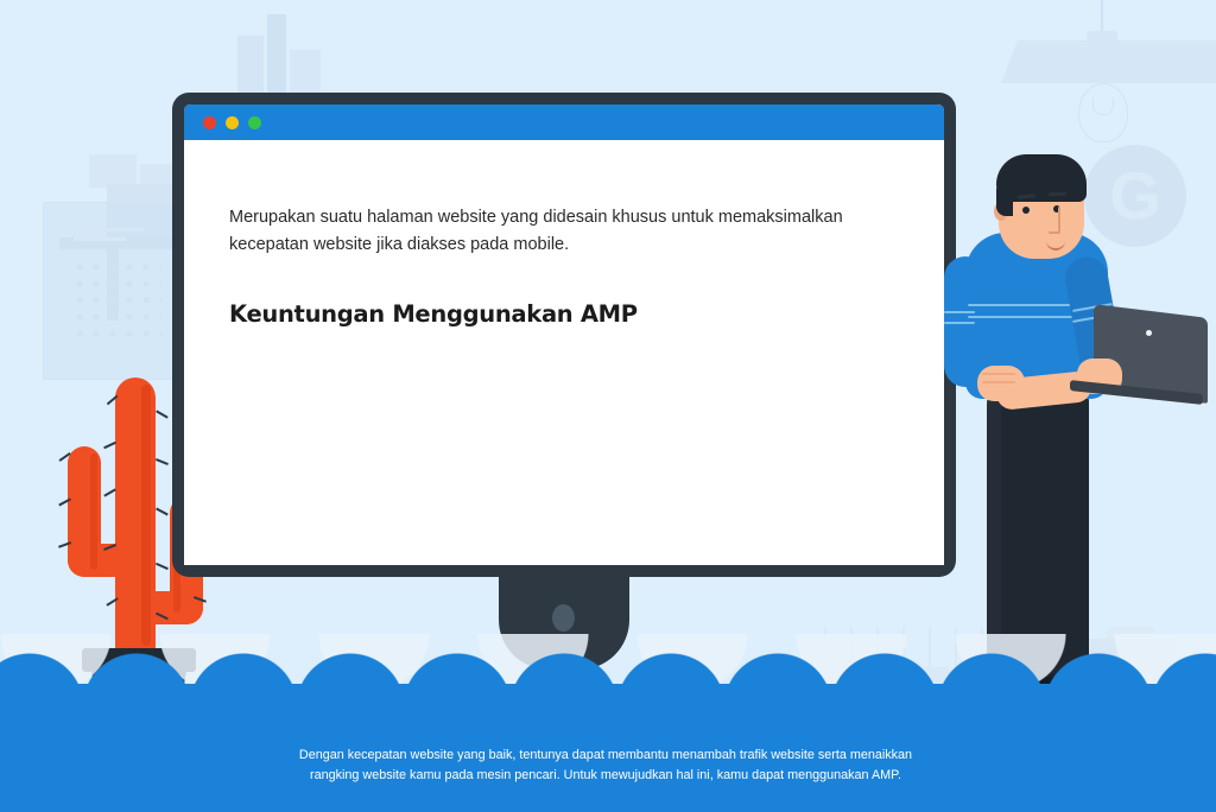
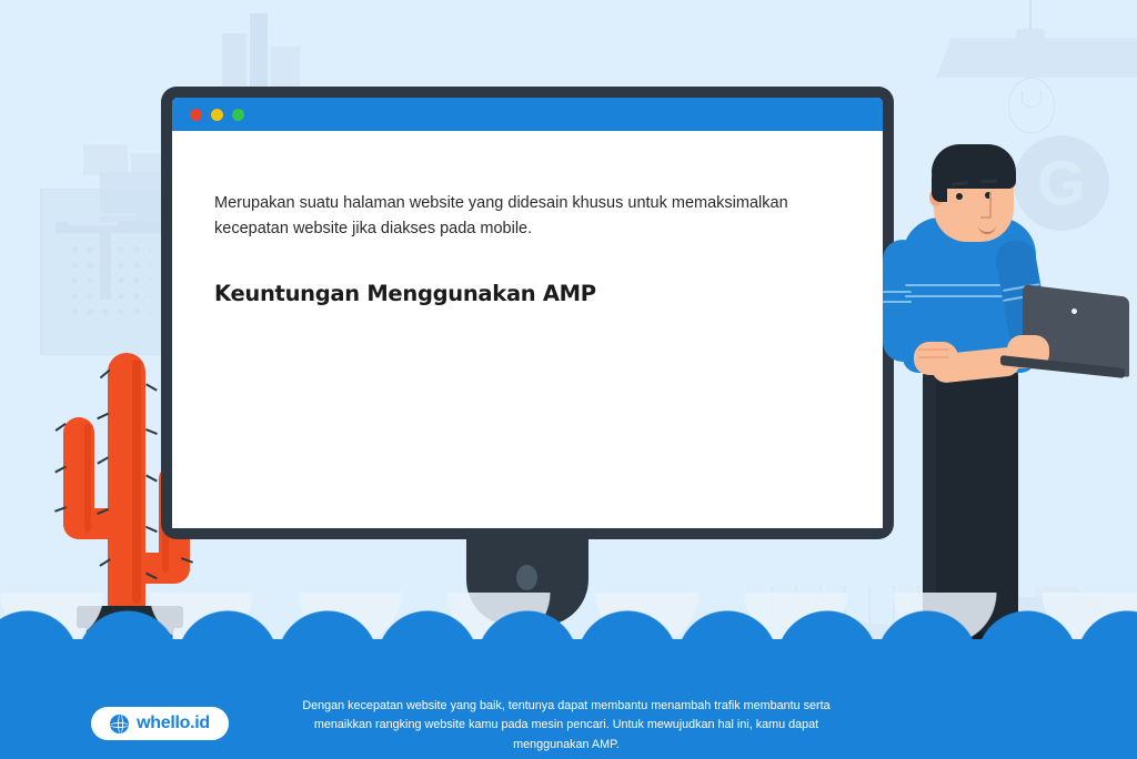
  Merupakan suatu halaman website yang didesain khusus untuk memaksimalkan kecepatan website jika diakses pada mobile.
  Keuntungan Menggunakan AMP
+ whello.id
- Dengan kecepatan website yang baik, tentunya dapat membantu menambah trafik website serta menaikkan rangking website kamu pada mesin pencari. Untuk mewujudkan hal ini, kamu dapat menggunakan AMP.
+ Dengan kecepatan website yang baik, tentunya dapat membantu menambah trafik membantu serta menaikkan rangking website kamu pada mesin pencari. Untuk mewujudkan hal ini, kamu dapat menggunakan AMP.
